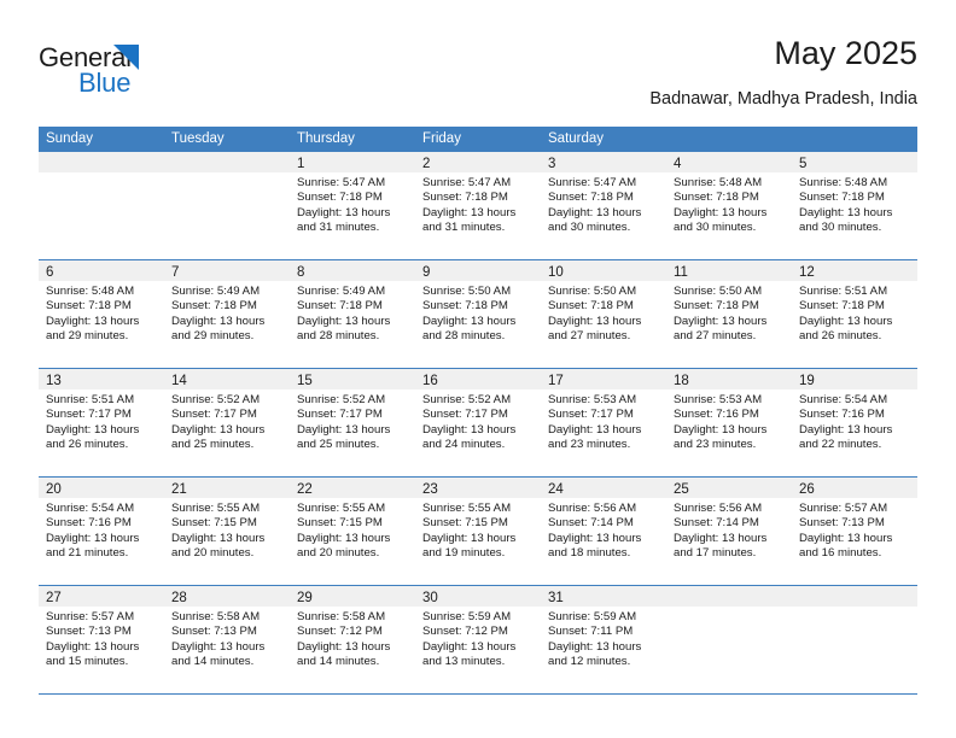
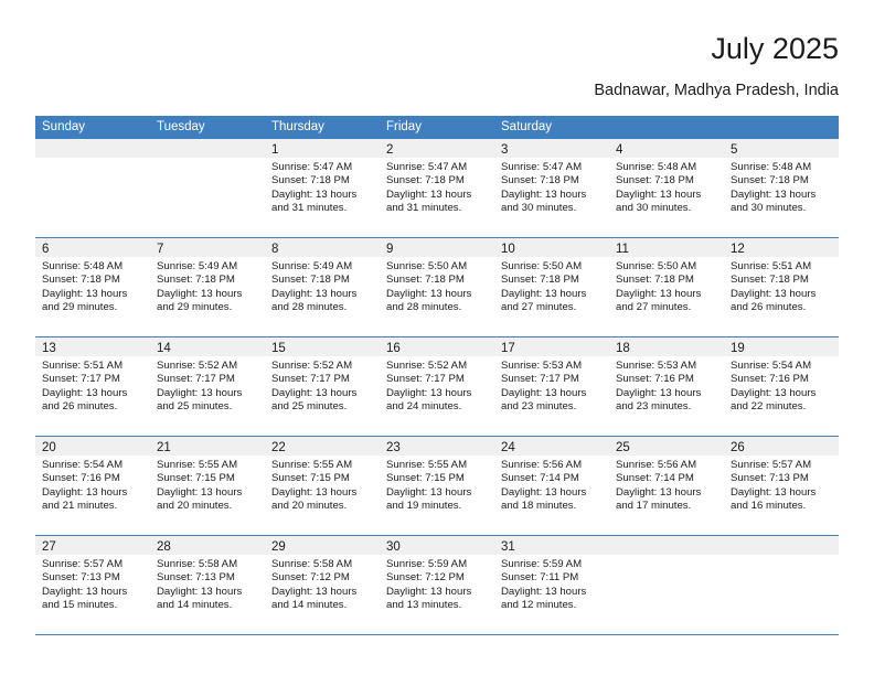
- General
- Blue
- May 2025
+ July 2025
  Badnawar, Madhya Pradesh, India
  Sunday
  Tuesday
  Thursday
  Friday
  Saturday
  1
  Sunrise: 5:47 AM
  Sunset: 7:18 PM
  Daylight: 13 hours
  and 31 minutes.
  2
  Sunrise: 5:47 AM
  Sunset: 7:18 PM
  Daylight: 13 hours
  and 31 minutes.
  3
  Sunrise: 5:47 AM
  Sunset: 7:18 PM
  Daylight: 13 hours
  and 30 minutes.
  4
  Sunrise: 5:48 AM
  Sunset: 7:18 PM
  Daylight: 13 hours
  and 30 minutes.
  5
  Sunrise: 5:48 AM
  Sunset: 7:18 PM
  Daylight: 13 hours
  and 30 minutes.
  6
  Sunrise: 5:48 AM
  Sunset: 7:18 PM
  Daylight: 13 hours
  and 29 minutes.
  7
  Sunrise: 5:49 AM
  Sunset: 7:18 PM
  Daylight: 13 hours
  and 29 minutes.
  8
  Sunrise: 5:49 AM
  Sunset: 7:18 PM
  Daylight: 13 hours
  and 28 minutes.
  9
  Sunrise: 5:50 AM
  Sunset: 7:18 PM
  Daylight: 13 hours
  and 28 minutes.
  10
  Sunrise: 5:50 AM
  Sunset: 7:18 PM
  Daylight: 13 hours
  and 27 minutes.
  11
  Sunrise: 5:50 AM
  Sunset: 7:18 PM
  Daylight: 13 hours
  and 27 minutes.
  12
  Sunrise: 5:51 AM
  Sunset: 7:18 PM
  Daylight: 13 hours
  and 26 minutes.
  13
  Sunrise: 5:51 AM
  Sunset: 7:17 PM
  Daylight: 13 hours
  and 26 minutes.
  14
  Sunrise: 5:52 AM
  Sunset: 7:17 PM
  Daylight: 13 hours
  and 25 minutes.
  15
  Sunrise: 5:52 AM
  Sunset: 7:17 PM
  Daylight: 13 hours
  and 25 minutes.
  16
  Sunrise: 5:52 AM
  Sunset: 7:17 PM
  Daylight: 13 hours
  and 24 minutes.
  17
  Sunrise: 5:53 AM
  Sunset: 7:17 PM
  Daylight: 13 hours
  and 23 minutes.
  18
  Sunrise: 5:53 AM
  Sunset: 7:16 PM
  Daylight: 13 hours
  and 23 minutes.
  19
  Sunrise: 5:54 AM
  Sunset: 7:16 PM
  Daylight: 13 hours
  and 22 minutes.
  20
  Sunrise: 5:54 AM
  Sunset: 7:16 PM
  Daylight: 13 hours
  and 21 minutes.
  21
  Sunrise: 5:55 AM
  Sunset: 7:15 PM
  Daylight: 13 hours
  and 20 minutes.
  22
  Sunrise: 5:55 AM
  Sunset: 7:15 PM
  Daylight: 13 hours
  and 20 minutes.
  23
  Sunrise: 5:55 AM
  Sunset: 7:15 PM
  Daylight: 13 hours
  and 19 minutes.
  24
  Sunrise: 5:56 AM
  Sunset: 7:14 PM
  Daylight: 13 hours
  and 18 minutes.
  25
  Sunrise: 5:56 AM
  Sunset: 7:14 PM
  Daylight: 13 hours
  and 17 minutes.
  26
  Sunrise: 5:57 AM
  Sunset: 7:13 PM
  Daylight: 13 hours
  and 16 minutes.
  27
  Sunrise: 5:57 AM
  Sunset: 7:13 PM
  Daylight: 13 hours
  and 15 minutes.
  28
  Sunrise: 5:58 AM
  Sunset: 7:13 PM
  Daylight: 13 hours
  and 14 minutes.
  29
  Sunrise: 5:58 AM
  Sunset: 7:12 PM
  Daylight: 13 hours
  and 14 minutes.
  30
  Sunrise: 5:59 AM
  Sunset: 7:12 PM
  Daylight: 13 hours
  and 13 minutes.
  31
  Sunrise: 5:59 AM
  Sunset: 7:11 PM
  Daylight: 13 hours
  and 12 minutes.
